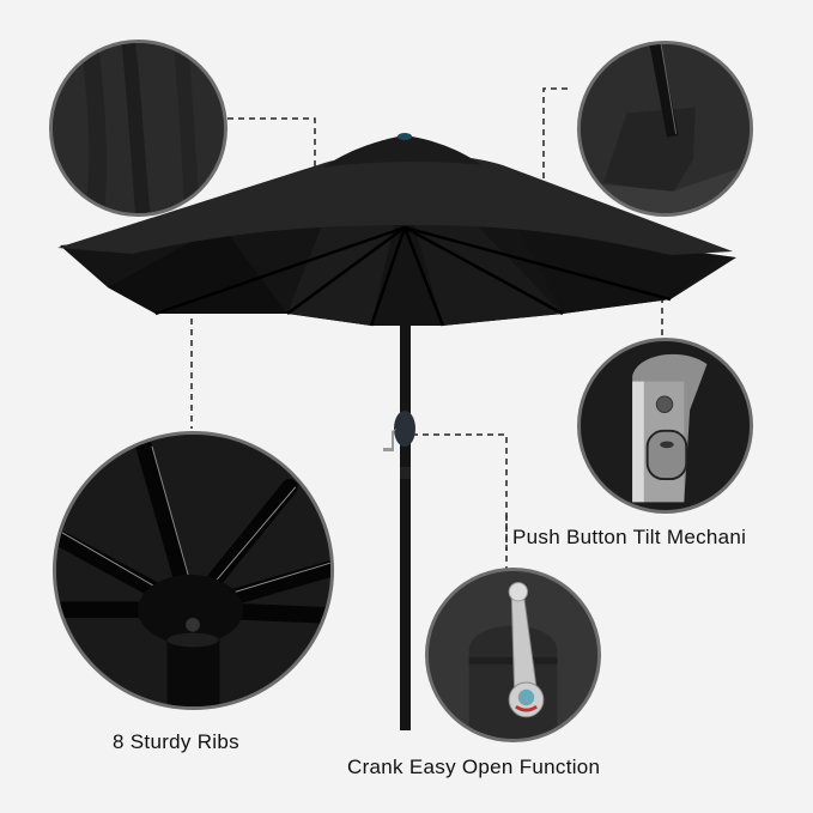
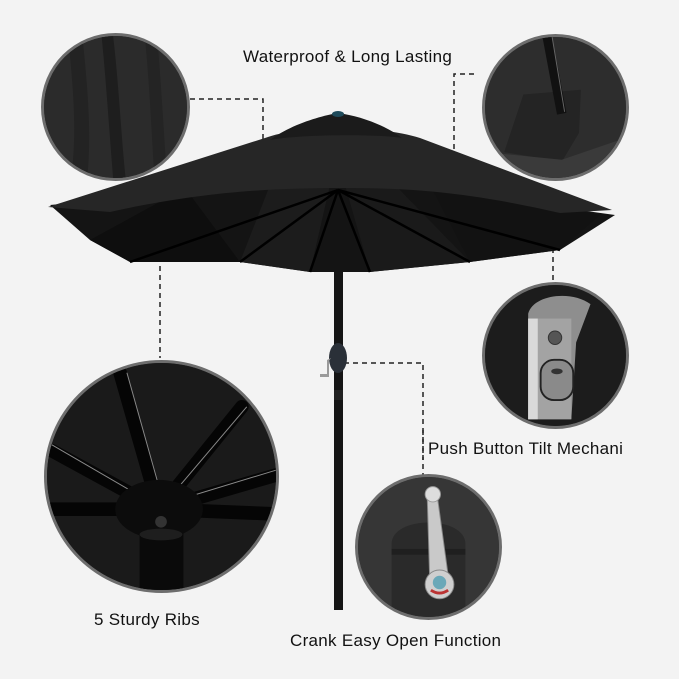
+ Waterproof & Long Lasting
  Push Button Tilt Mechani
- 8 Sturdy Ribs
+ 5 Sturdy Ribs
  Crank Easy Open Function
